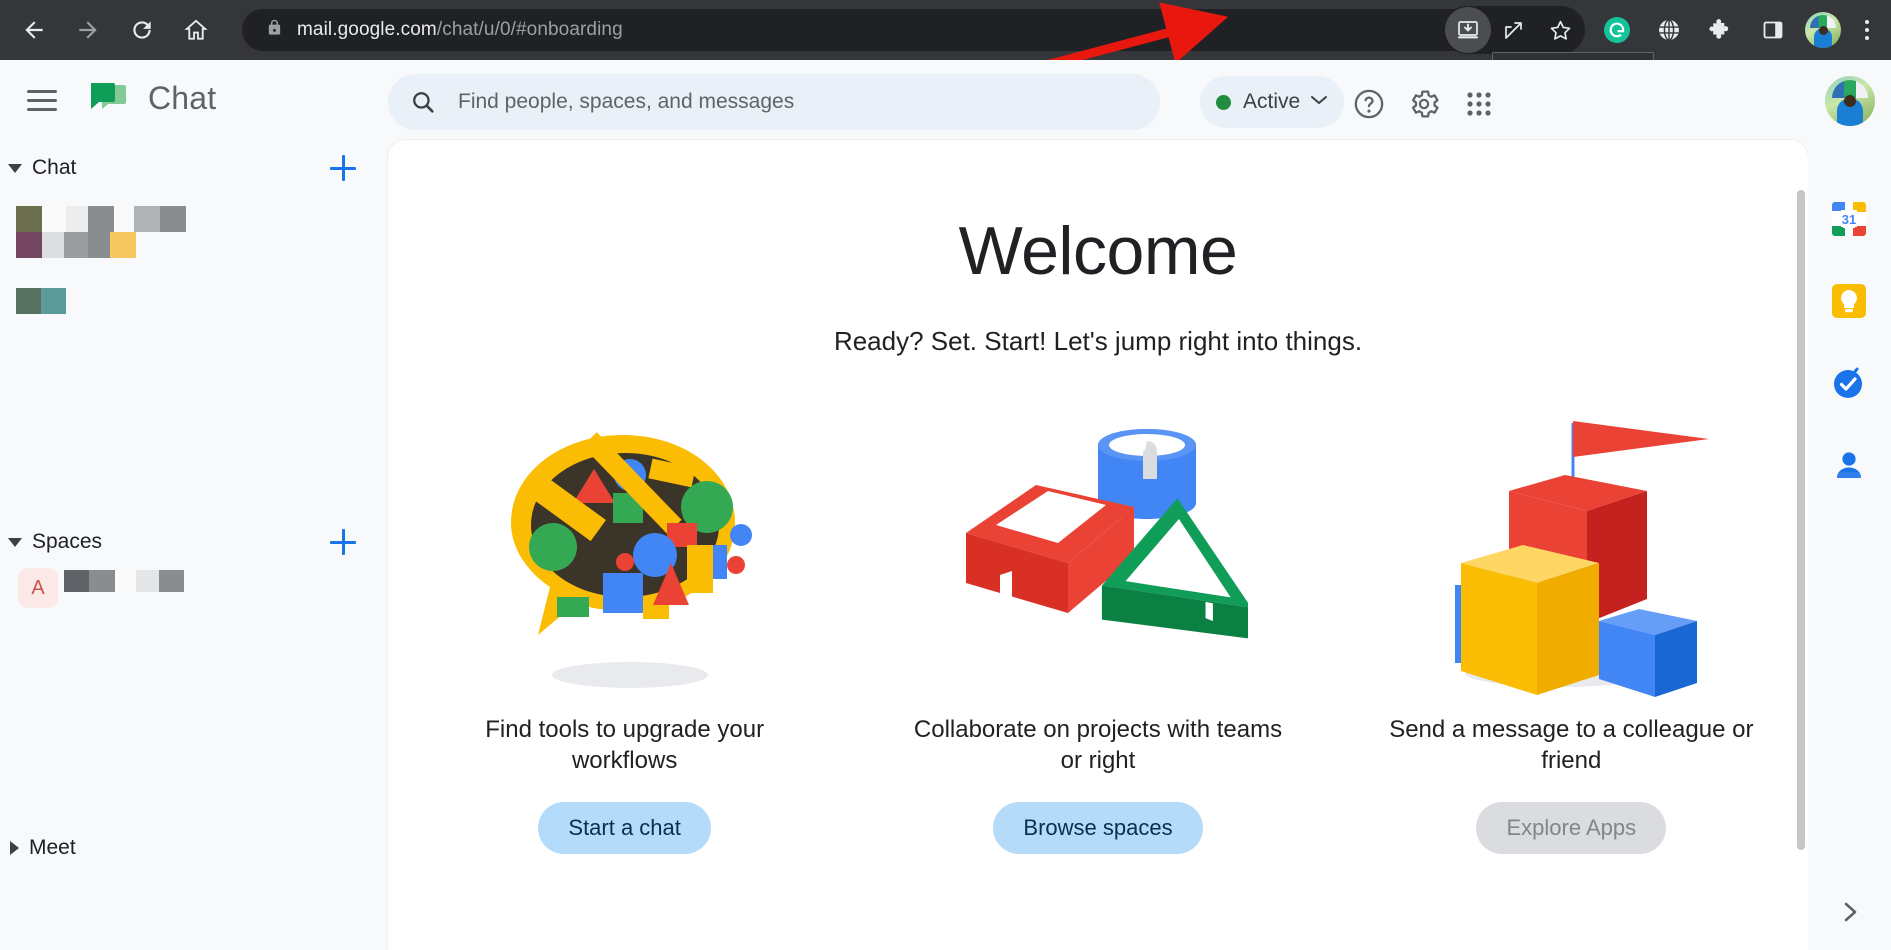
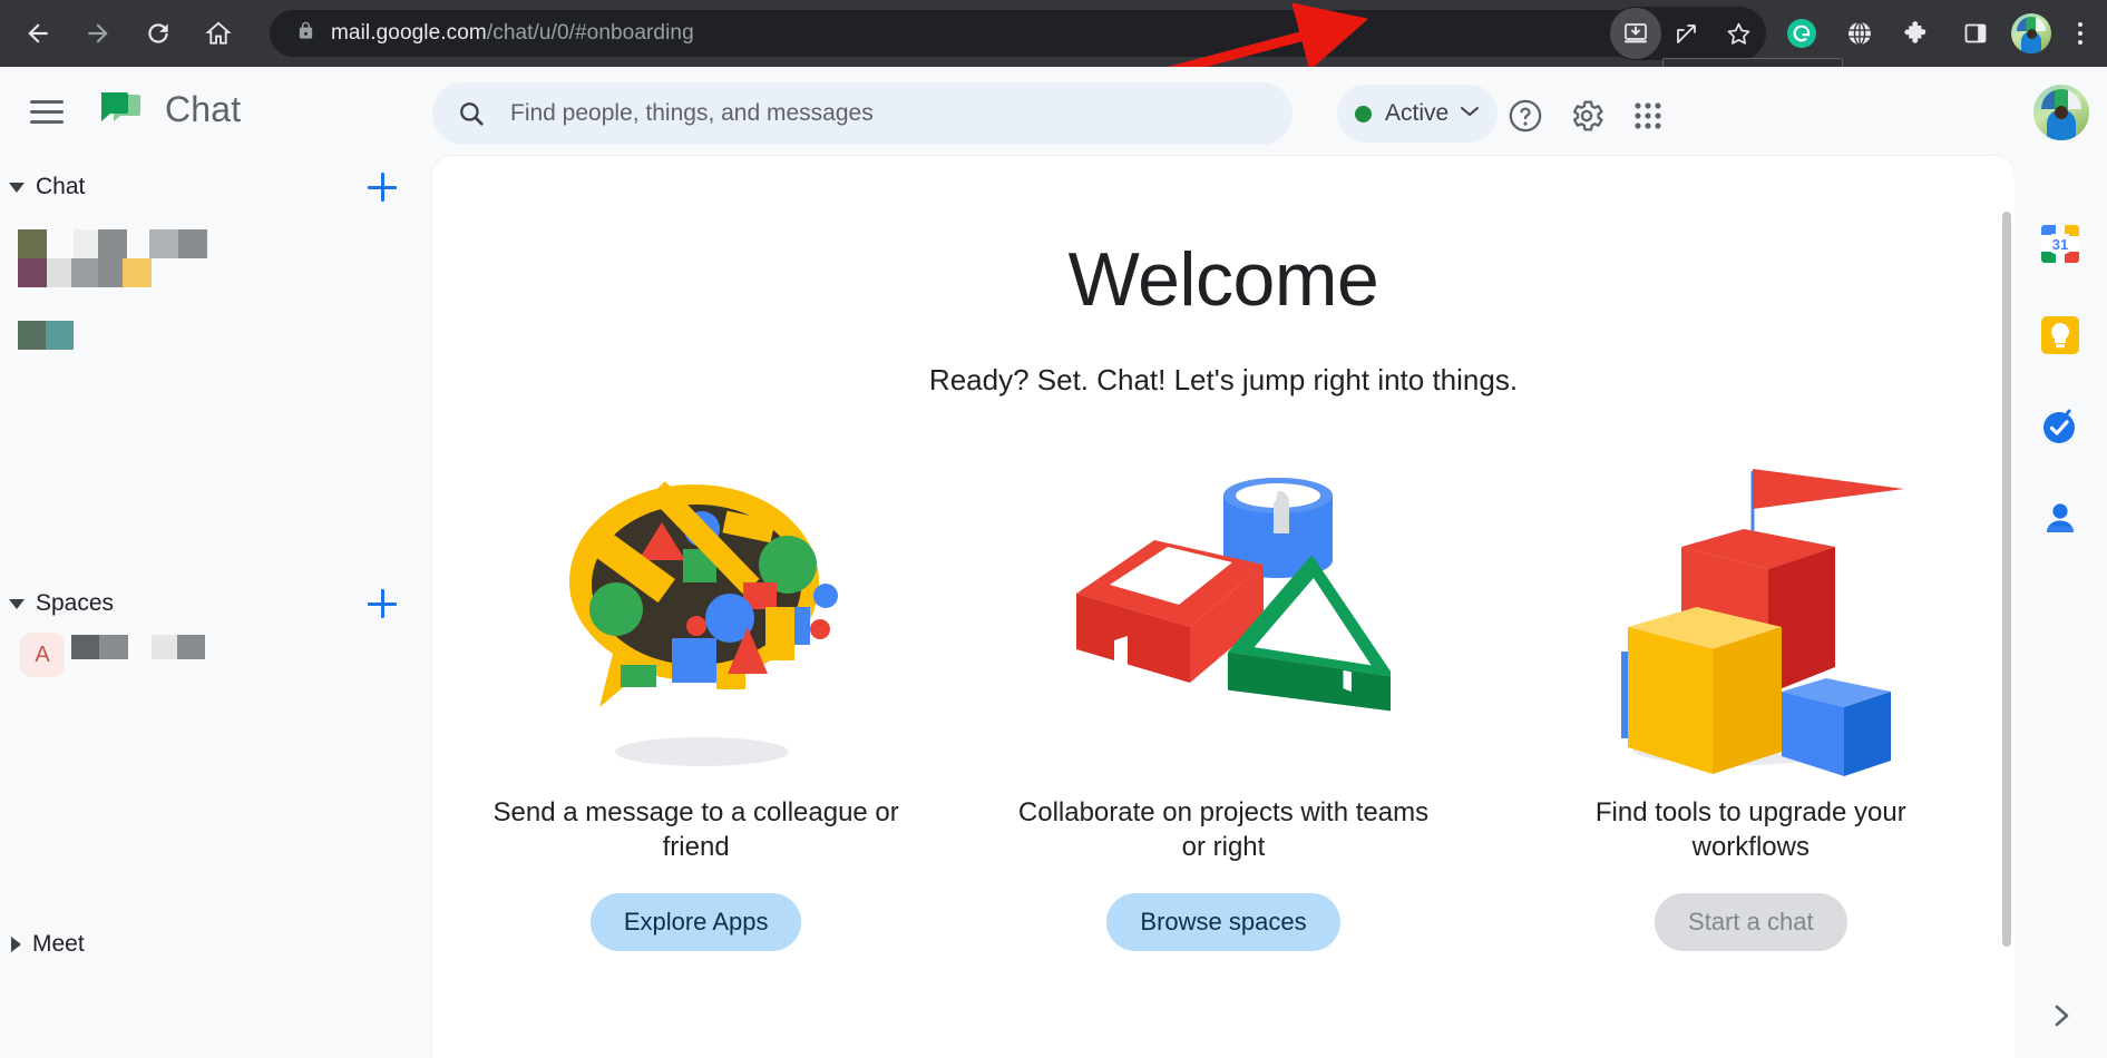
  mail.google.com/chat/u/0/#onboarding
  Chat
- Find people, spaces, and messages
+ Find people, things, and messages
  Active
  Chat
  Spaces
  A
  Meet
  Welcome
- Ready? Set. Start! Let's jump right into things.
+ Ready? Set. Chat! Let's jump right into things.
- Find tools to upgrade your workflows
+ Send a message to a colleague or friend
- Start a chat
+ Explore Apps
  Collaborate on projects with teams or right
  Browse spaces
- Send a message to a colleague or friend
+ Find tools to upgrade your workflows
- Explore Apps
+ Start a chat
  31
